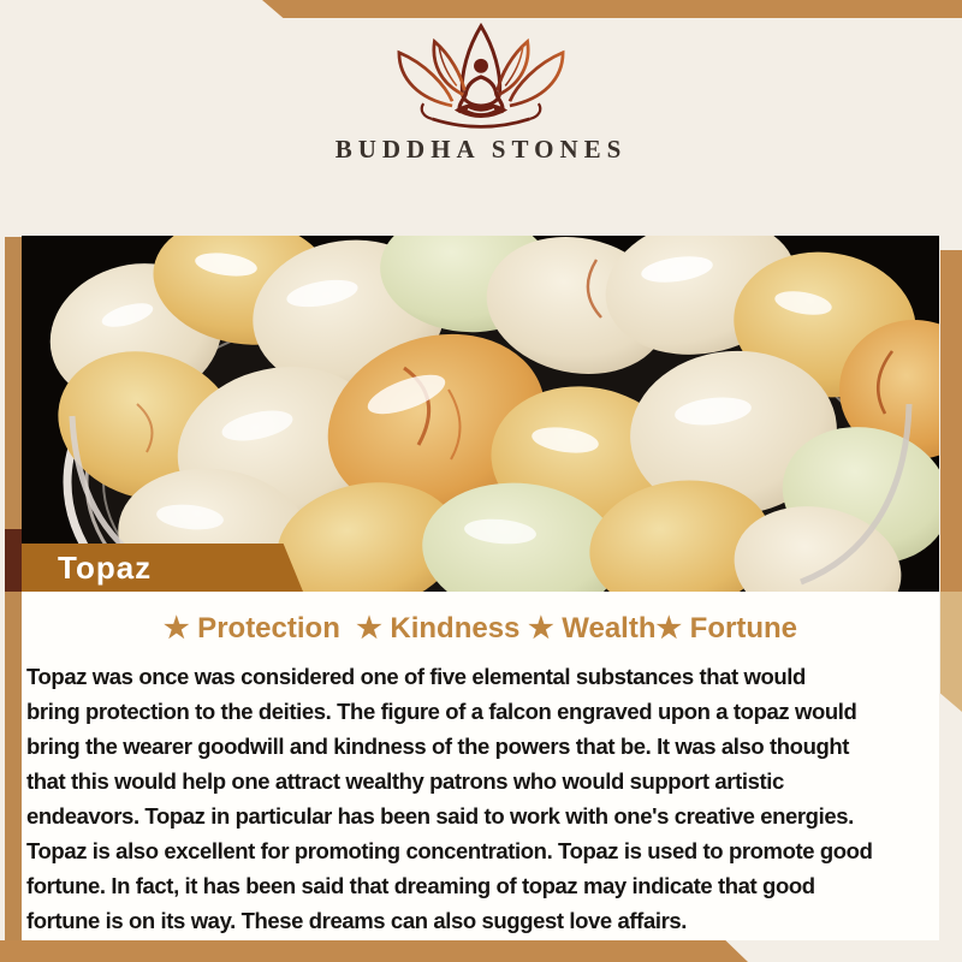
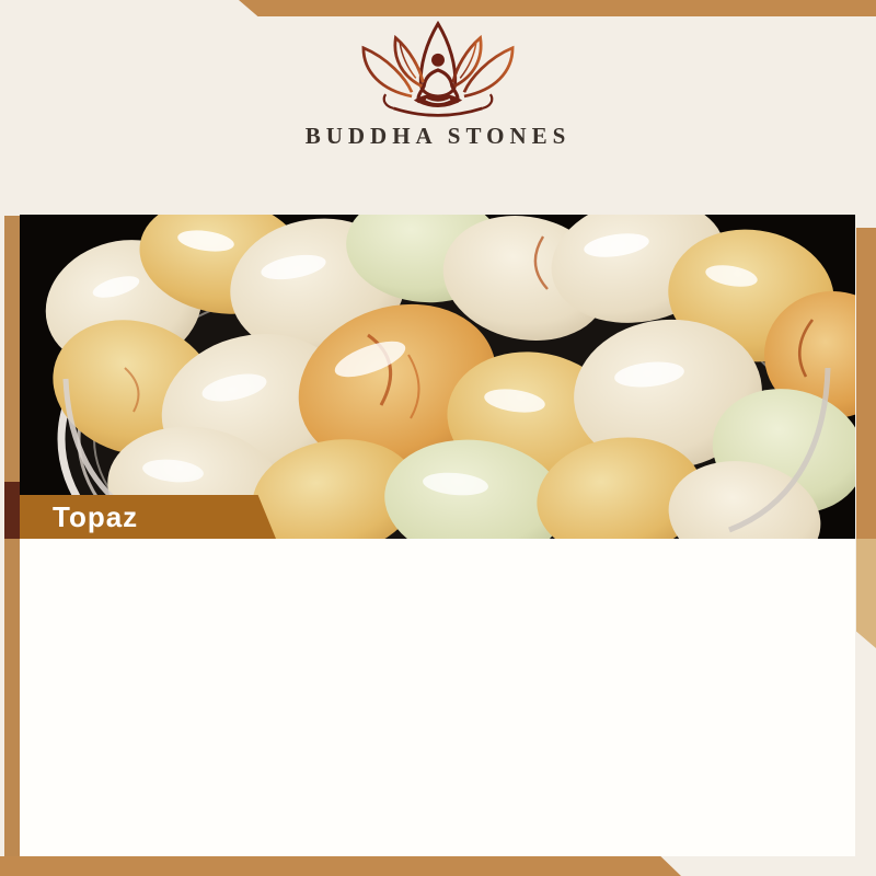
  BUDDHA STONES
  Topaz
- ★ Protection ★ Kindness ★ Wealth★ Fortune
- Topaz was once was considered one of five elemental substances that would
- bring protection to the deities. The figure of a falcon engraved upon a topaz would
- bring the wearer goodwill and kindness of the powers that be. It was also thought
- that this would help one attract wealthy patrons who would support artistic
- endeavors. Topaz in particular has been said to work with one's creative energies.
- Topaz is also excellent for promoting concentration. Topaz is used to promote good
- fortune. In fact, it has been said that dreaming of topaz may indicate that good
- fortune is on its way. These dreams can also suggest love affairs.
